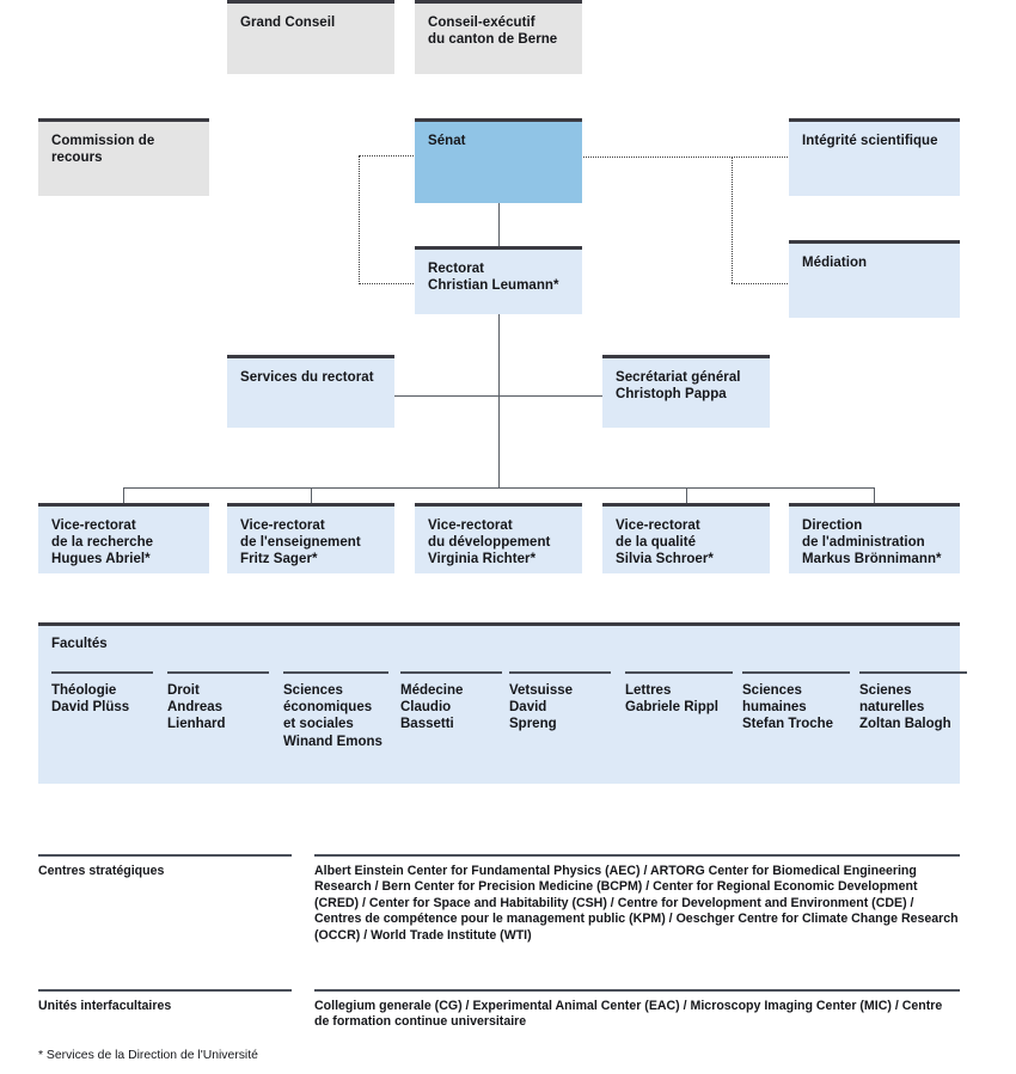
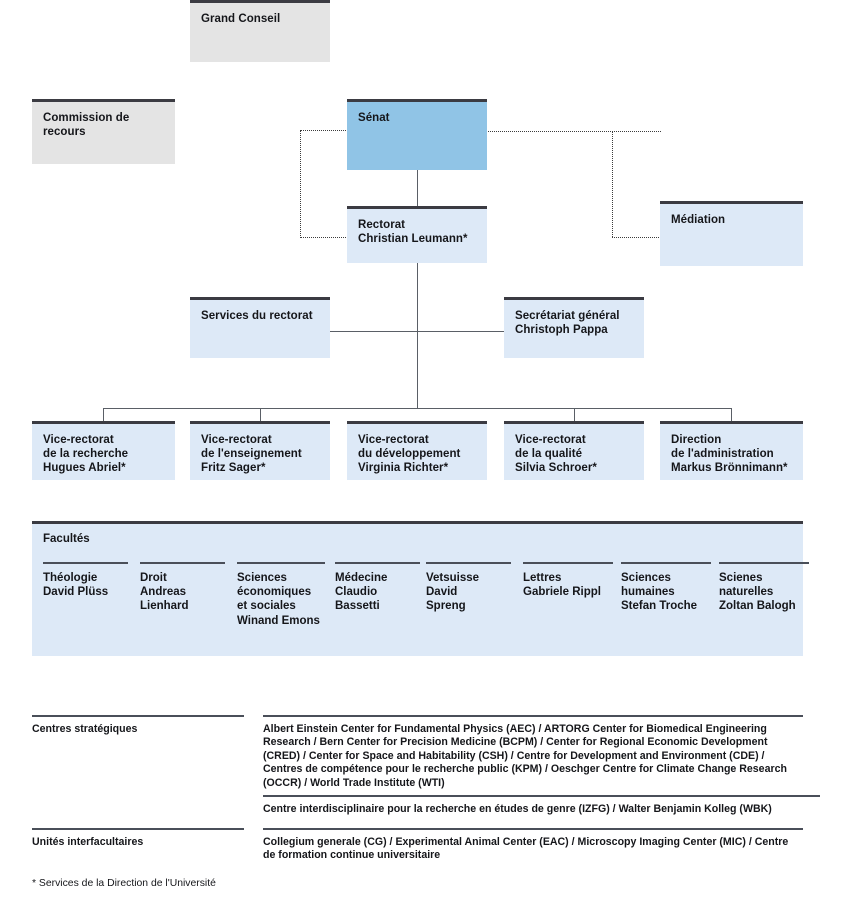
  Grand Conseil
- Conseil-exécutif
- du canton de Berne
  Commission de recours
  Sénat
- Intégrité scientifique
  Médiation
  Rectorat
  Christian Leumann*
  Services du rectorat
  Secrétariat général
  Christoph Pappa
  Vice-rectorat
  de la recherche
  Hugues Abriel*
  Vice-rectorat
  de l'enseignement
  Fritz Sager*
  Vice-rectorat
  du développement
  Virginia Richter*
  Vice-rectorat
  de la qualité
  Silvia Schroer*
  Direction
  de l'administration
  Markus Brönnimann*
  Facultés
  Théologie
  David Plüss
  Droit
  Andreas
  Lienhard
  Sciences
  économiques
  et sociales
  Winand Emons
  Médecine
  Claudio
  Bassetti
  Vetsuisse
  David
  Spreng
  Lettres
  Gabriele Rippl
  Sciences
  humaines
  Stefan Troche
  Scienes
  naturelles
  Zoltan Balogh
  Centres stratégiques
- Albert Einstein Center for Fundamental Physics (AEC) / ARTORG Center for Biomedical Engineering Research / Bern Center for Precision Medicine (BCPM) / Center for Regional Economic Development (CRED) / Center for Space and Habitability (CSH) / Centre for Development and Environment (CDE) / Centres de compétence pour le management public (KPM) / Oeschger Centre for Climate Change Research (OCCR) / World Trade Institute (WTI)
+ Albert Einstein Center for Fundamental Physics (AEC) / ARTORG Center for Biomedical Engineering Research / Bern Center for Precision Medicine (BCPM) / Center for Regional Economic Development (CRED) / Center for Space and Habitability (CSH) / Centre for Development and Environment (CDE) / Centres de compétence pour le recherche public (KPM) / Oeschger Centre for Climate Change Research (OCCR) / World Trade Institute (WTI)
+ Centre interdisciplinaire pour la recherche en études de genre (IZFG) / Walter Benjamin Kolleg (WBK)
  Unités interfacultaires
  Collegium generale (CG) / Experimental Animal Center (EAC) / Microscopy Imaging Center (MIC) / Centre de formation continue universitaire
  * Services de la Direction de l'Université
